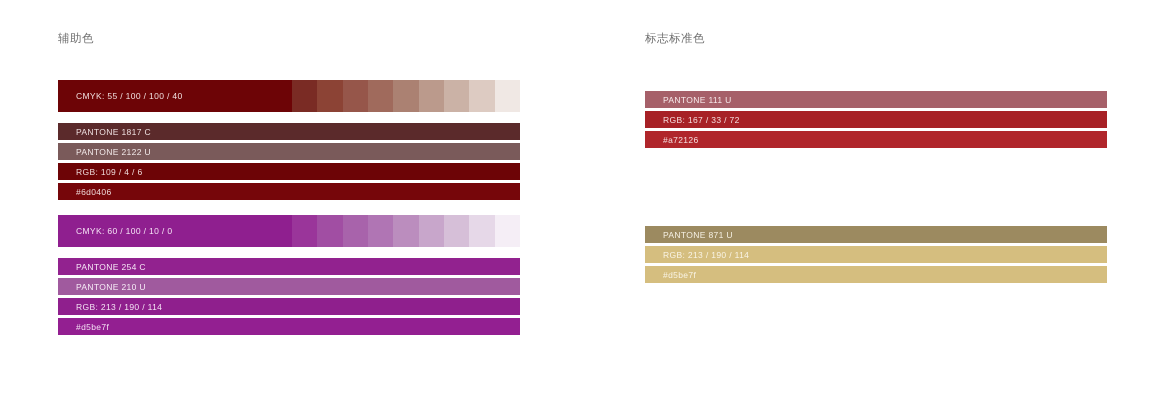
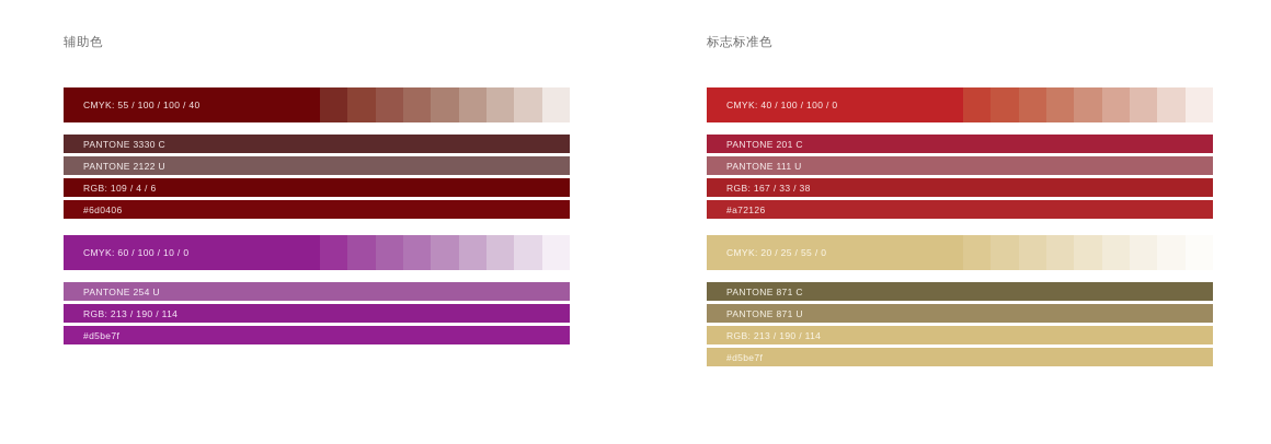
  辅助色
  CMYK: 55 / 100 / 100 / 40
- PANTONE 1817 C
+ PANTONE 3330 C
  PANTONE 2122 U
  RGB: 109 / 4 / 6
  #6d0406
  CMYK: 60 / 100 / 10 / 0
- PANTONE 254 C
- PANTONE 210 U
+ PANTONE 254 U
  RGB: 213 / 190 / 114
  #d5be7f
  标志标准色
+ CMYK: 40 / 100 / 100 / 0
+ PANTONE 201 C
  PANTONE 111 U
- RGB: 167 / 33 / 72
+ RGB: 167 / 33 / 38
  #a72126
+ CMYK: 20 / 25 / 55 / 0
+ PANTONE 871 C
  PANTONE 871 U
  RGB: 213 / 190 / 114
  #d5be7f
